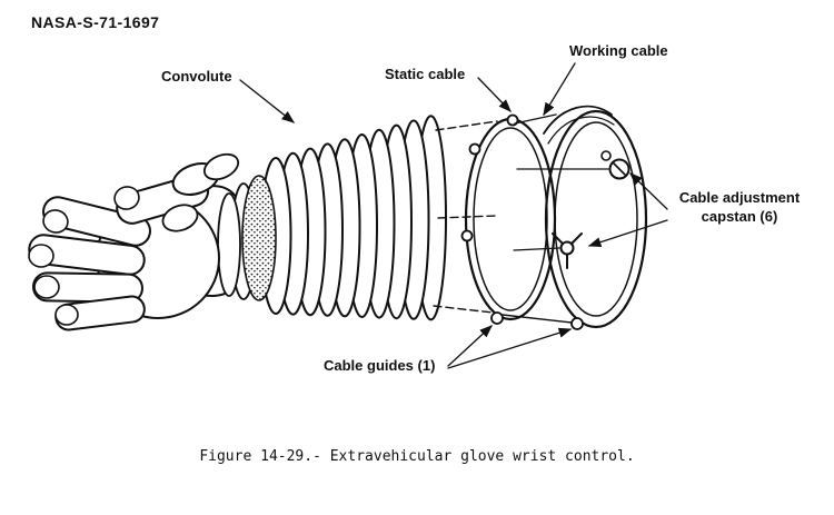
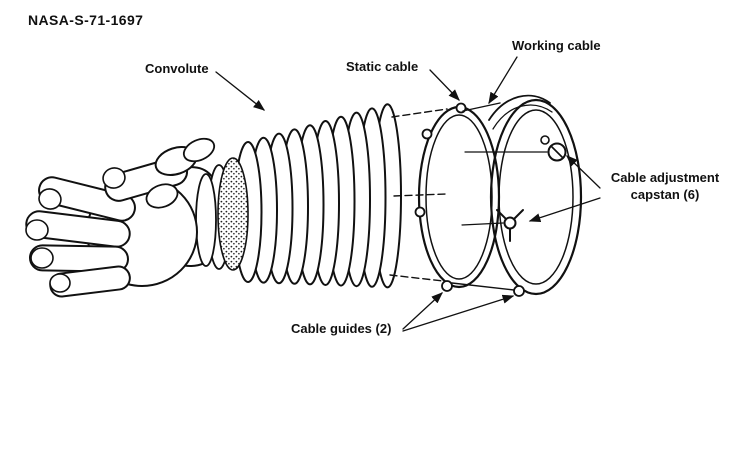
  NASA-S-71-1697
  Convolute
  Static cable
  Working cable
  Cable adjustment capstan (6)
- Cable guides (1)
+ Cable guides (2)
- Figure 14-29.- Extravehicular glove wrist control.
